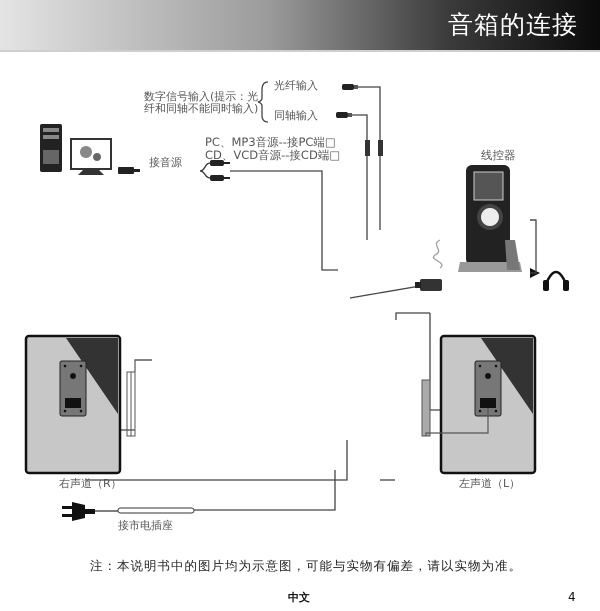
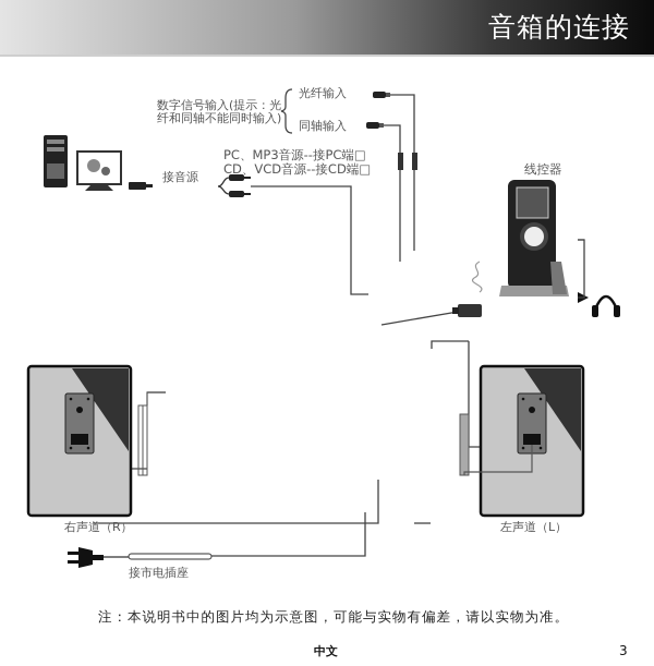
  音箱的连接
  数字信号输入(提示：光
  纤和同轴不能同时输入)
  光纤输入
  同轴输入
  PC、MP3音源--接PC端□
  CD、VCD音源--接CD端□
  接音源
  线控器
  右声道（R）
  左声道（L）
  接市电插座
  注：本说明书中的图片均为示意图，可能与实物有偏差，请以实物为准。
  中文
- 4
+ 3
